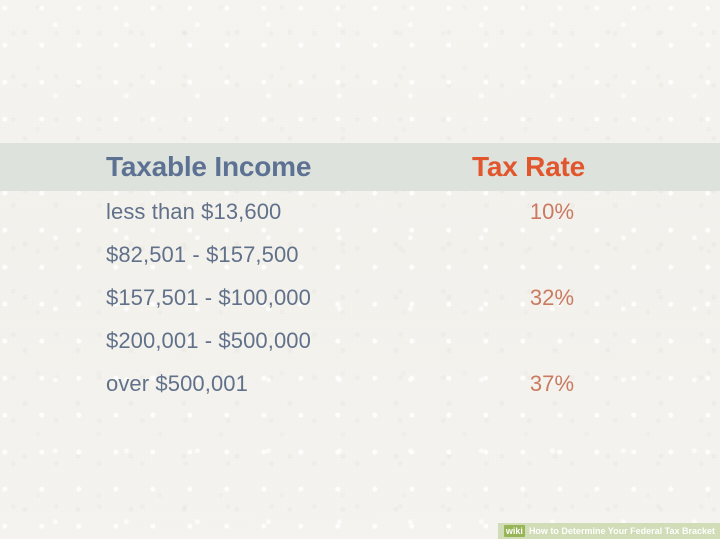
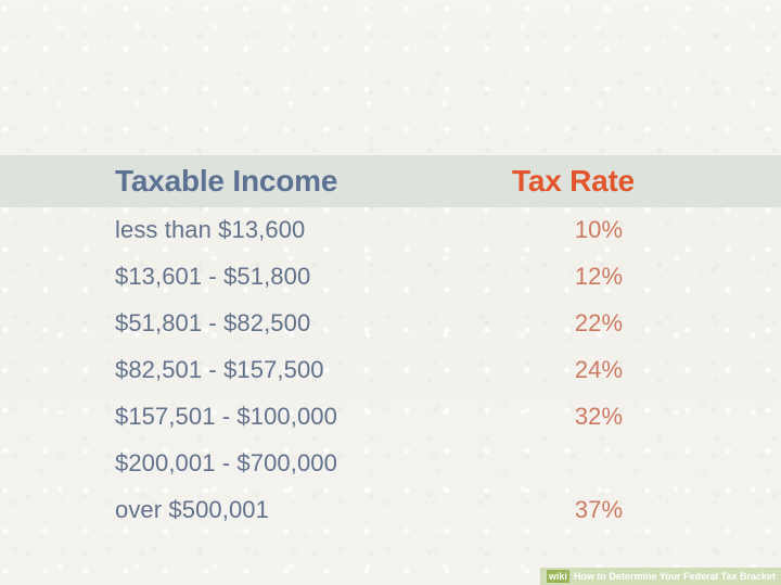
  Taxable Income
  Tax Rate
  less than $13,600
  10%
+ $13,601 - $51,800
+ 12%
+ $51,801 - $82,500
+ 22%
  $82,501 - $157,500
+ 24%
  $157,501 - $100,000
  32%
- $200,001 - $500,000
+ $200,001 - $700,000
  over $500,001
  37%
  wiki
  How to Determine Your Federal Tax Bracket
